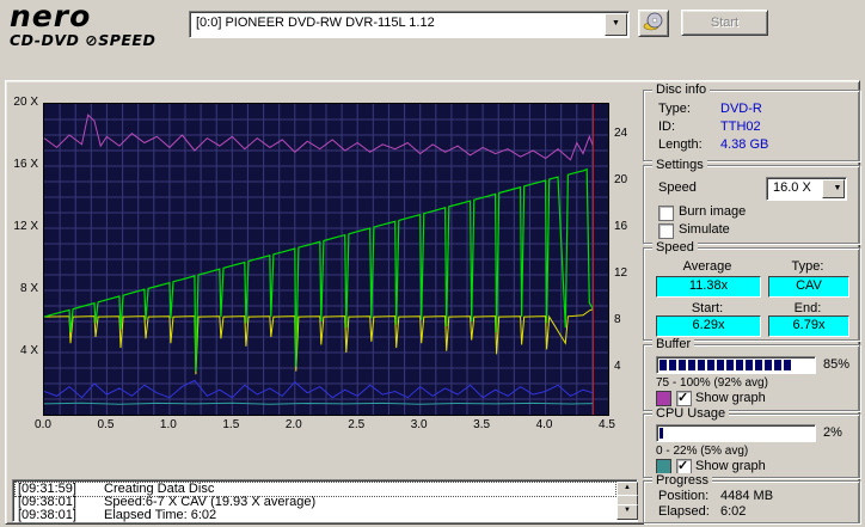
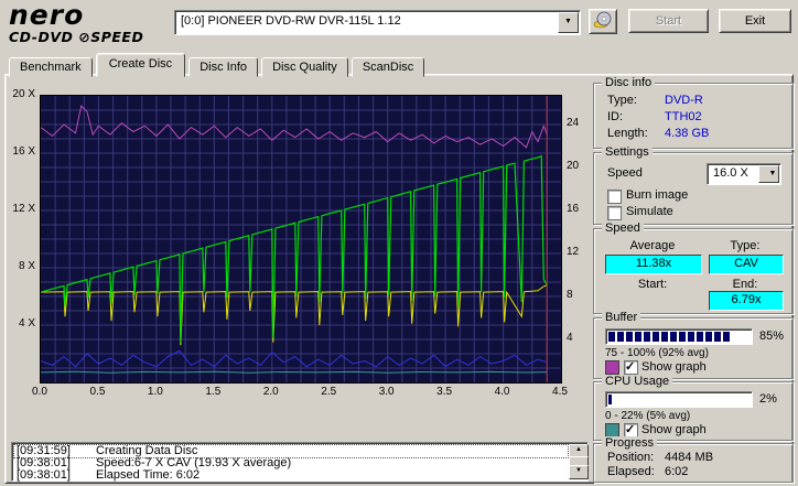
  nero
  CD-DVD ⊘SPEED
  [0:0] PIONEER DVD-RW DVR-115L 1.12
  Start
+ Exit
+ Benchmark Create Disc Disc Info Disc Quality ScanDisc
  20 X
  16 X
  12 X
  8 X
  4 X
  24
  20
  16
  12
  8
  4
  0.0
  0.5
  1.0
  1.5
  2.0
  2.5
  3.0
  3.5
  4.0
  4.5
  Disc info
  Type:
  DVD-R
  ID:
  TTH02
  Length:
  4.38 GB
  Settings
  Speed
  16.0 X
  Burn image
  Simulate
  Speed
  Average
  Type:
  11.38x
  CAV
  Start:
  End:
- 6.29x
  6.79x
  Buffer
  85%
  75 - 100% (92% avg)
  Show graph
  CPU Usage
  2%
  0 - 22% (5% avg)
  Show graph
  Progress
  Position:
  4484 MB
  Elapsed:
  6:02
  [09:31:59]
  Creating Data Disc
  [09:38:01]
  Speed:6-7 X CAV (19.93 X average)
  [09:38:01]
  Elapsed Time: 6:02
